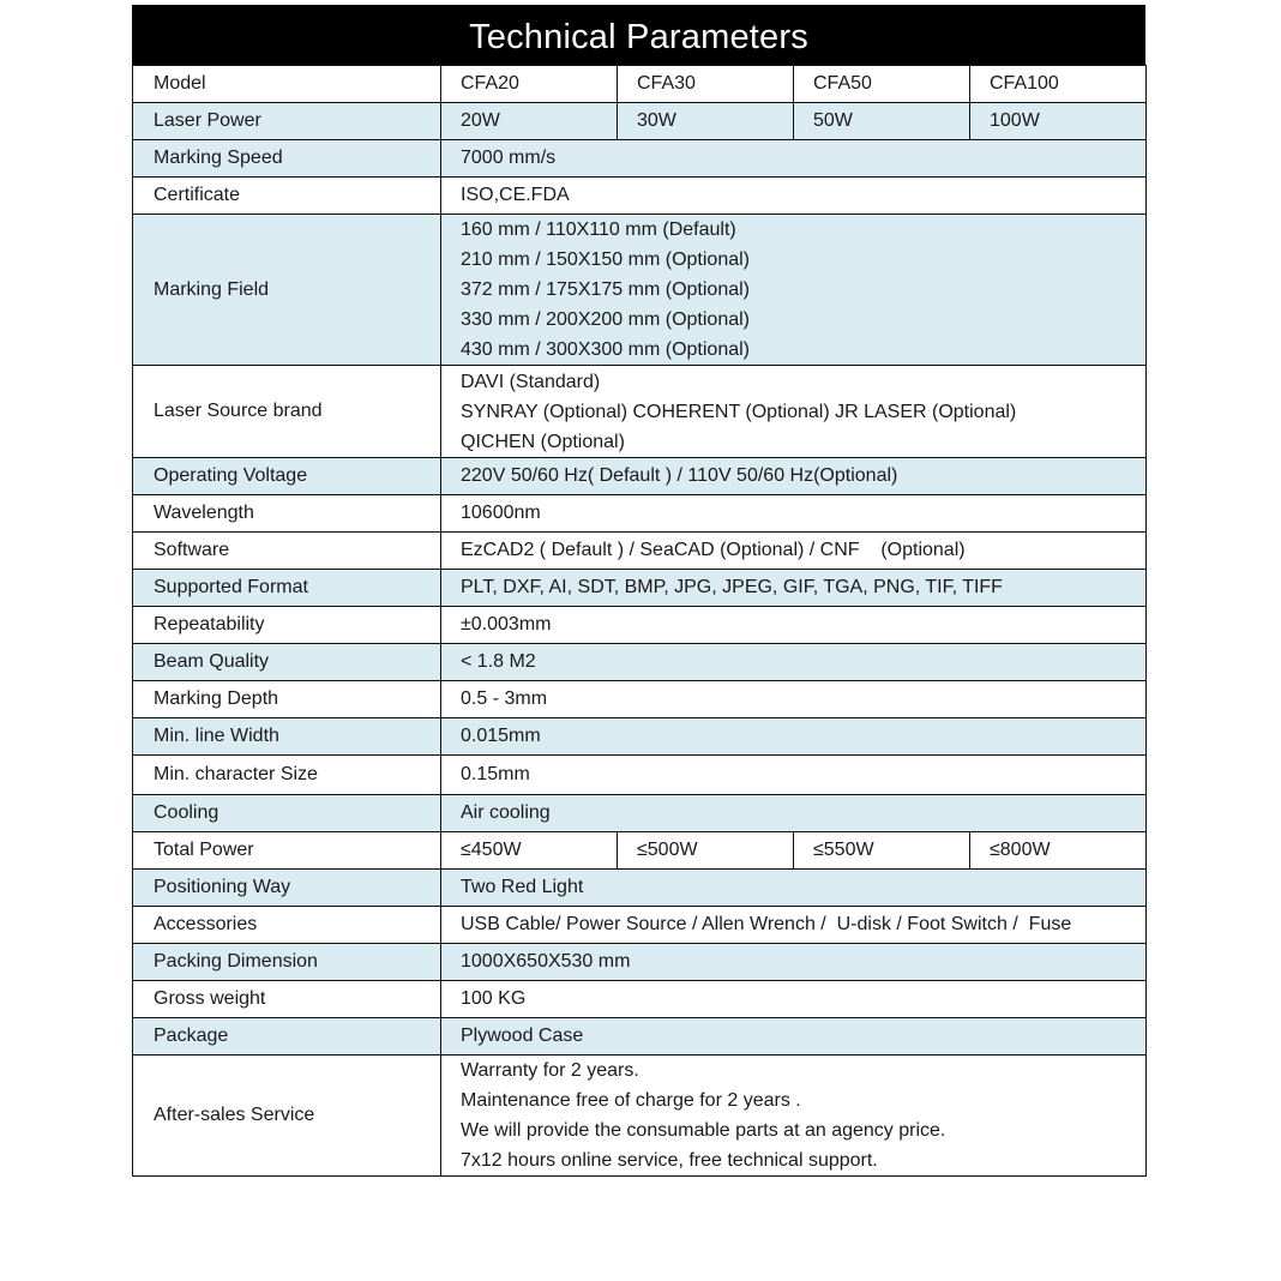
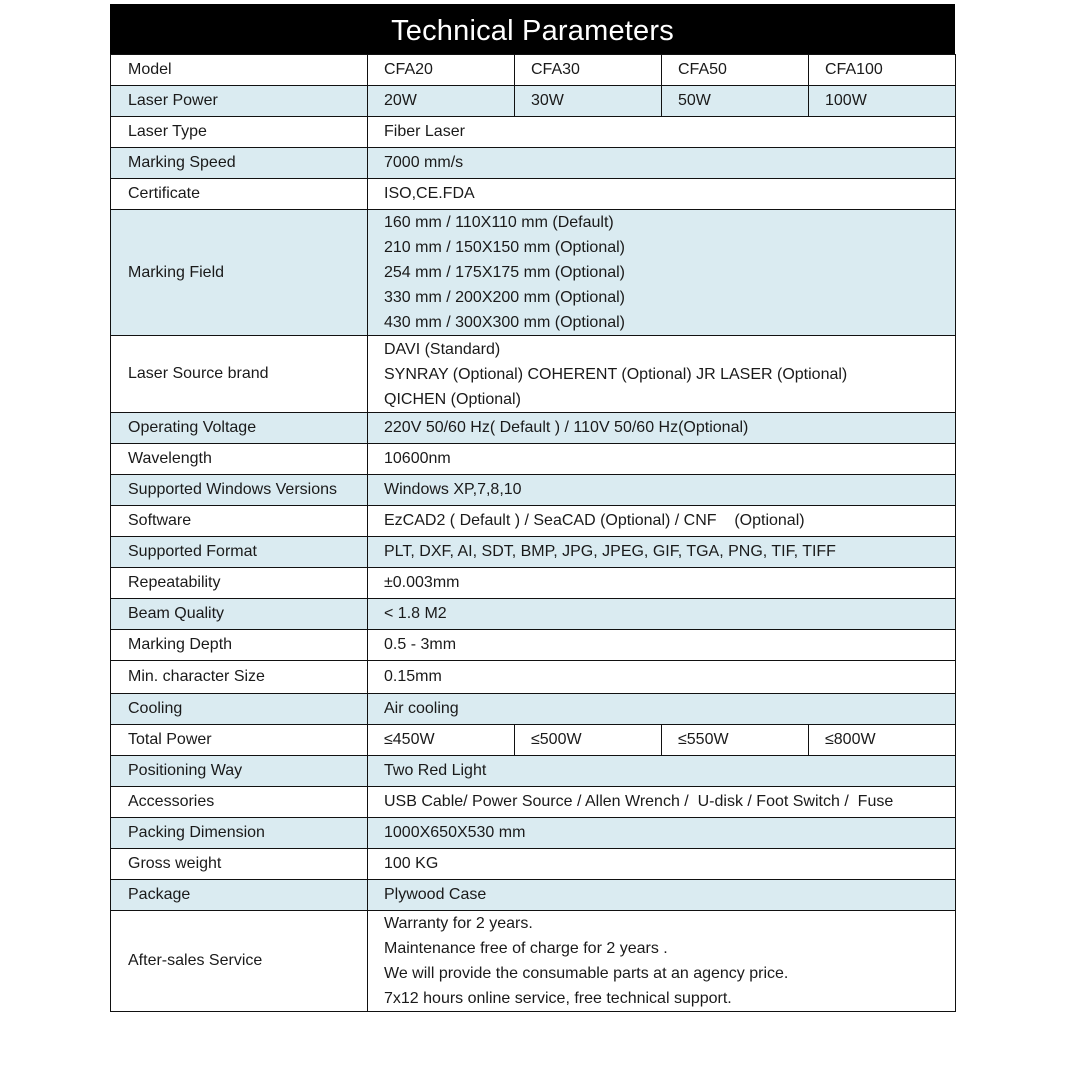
  Technical Parameters
  Model	CFA20	CFA30	CFA50	CFA100
  Laser Power	20W	30W	50W	100W
+ Laser Type	Fiber Laser
  Marking Speed	7000 mm/s
  Certificate	ISO,CE.FDA
- Marking Field	160 mm / 110X110 mm (Default) 210 mm / 150X150 mm (Optional) 372 mm / 175X175 mm (Optional) 330 mm / 200X200 mm (Optional) 430 mm / 300X300 mm (Optional)
+ Marking Field	160 mm / 110X110 mm (Default) 210 mm / 150X150 mm (Optional) 254 mm / 175X175 mm (Optional) 330 mm / 200X200 mm (Optional) 430 mm / 300X300 mm (Optional)
  Laser Source brand	DAVI (Standard) SYNRAY (Optional) COHERENT (Optional) JR LASER (Optional) QICHEN (Optional)
  Operating Voltage	220V 50/60 Hz( Default ) / 110V 50/60 Hz(Optional)
  Wavelength	10600nm
+ Supported Windows Versions	Windows XP,7,8,10
  Software	EzCAD2 ( Default ) / SeaCAD (Optional) / CNF (Optional)
  Supported Format	PLT, DXF, AI, SDT, BMP, JPG, JPEG, GIF, TGA, PNG, TIF, TIFF
  Repeatability	±0.003mm
  Beam Quality	< 1.8 M2
  Marking Depth	0.5 - 3mm
- Min. line Width	0.015mm
  Min. character Size	0.15mm
  Cooling	Air cooling
  Total Power	≤450W	≤500W	≤550W	≤800W
  Positioning Way	Two Red Light
  Accessories	USB Cable/ Power Source / Allen Wrench / U-disk / Foot Switch / Fuse
  Packing Dimension	1000X650X530 mm
  Gross weight	100 KG
  Package	Plywood Case
  After-sales Service	Warranty for 2 years. Maintenance free of charge for 2 years . We will provide the consumable parts at an agency price. 7x12 hours online service, free technical support.
